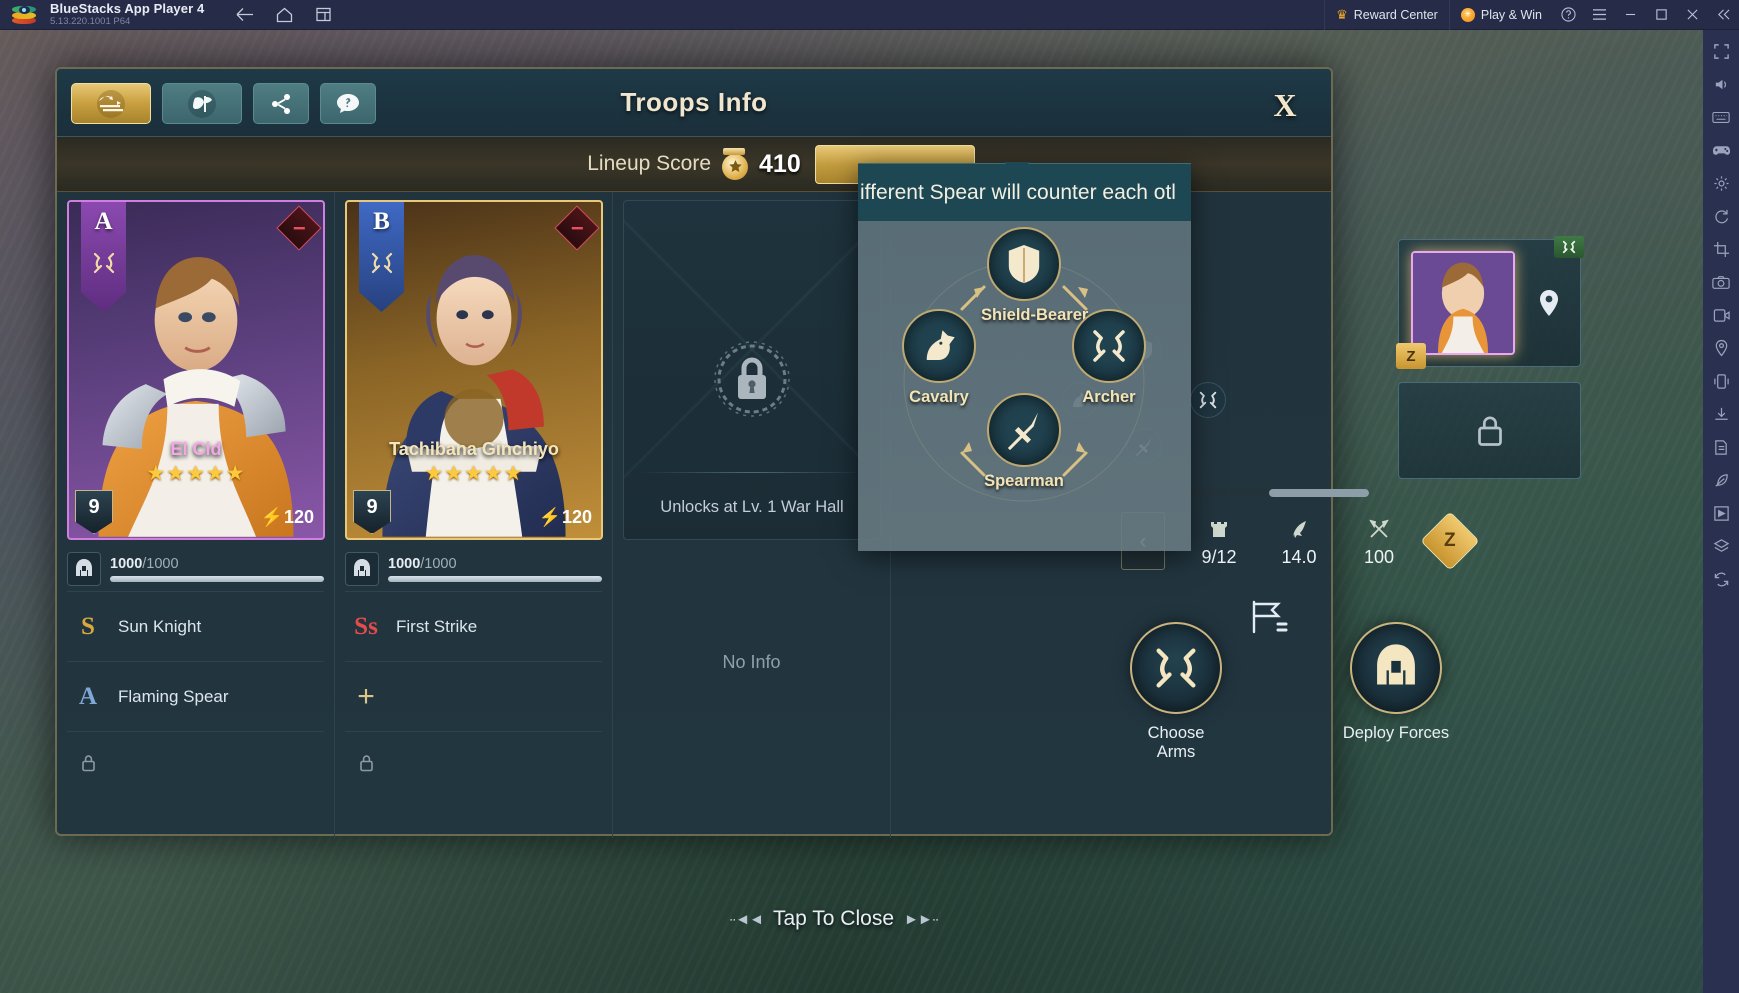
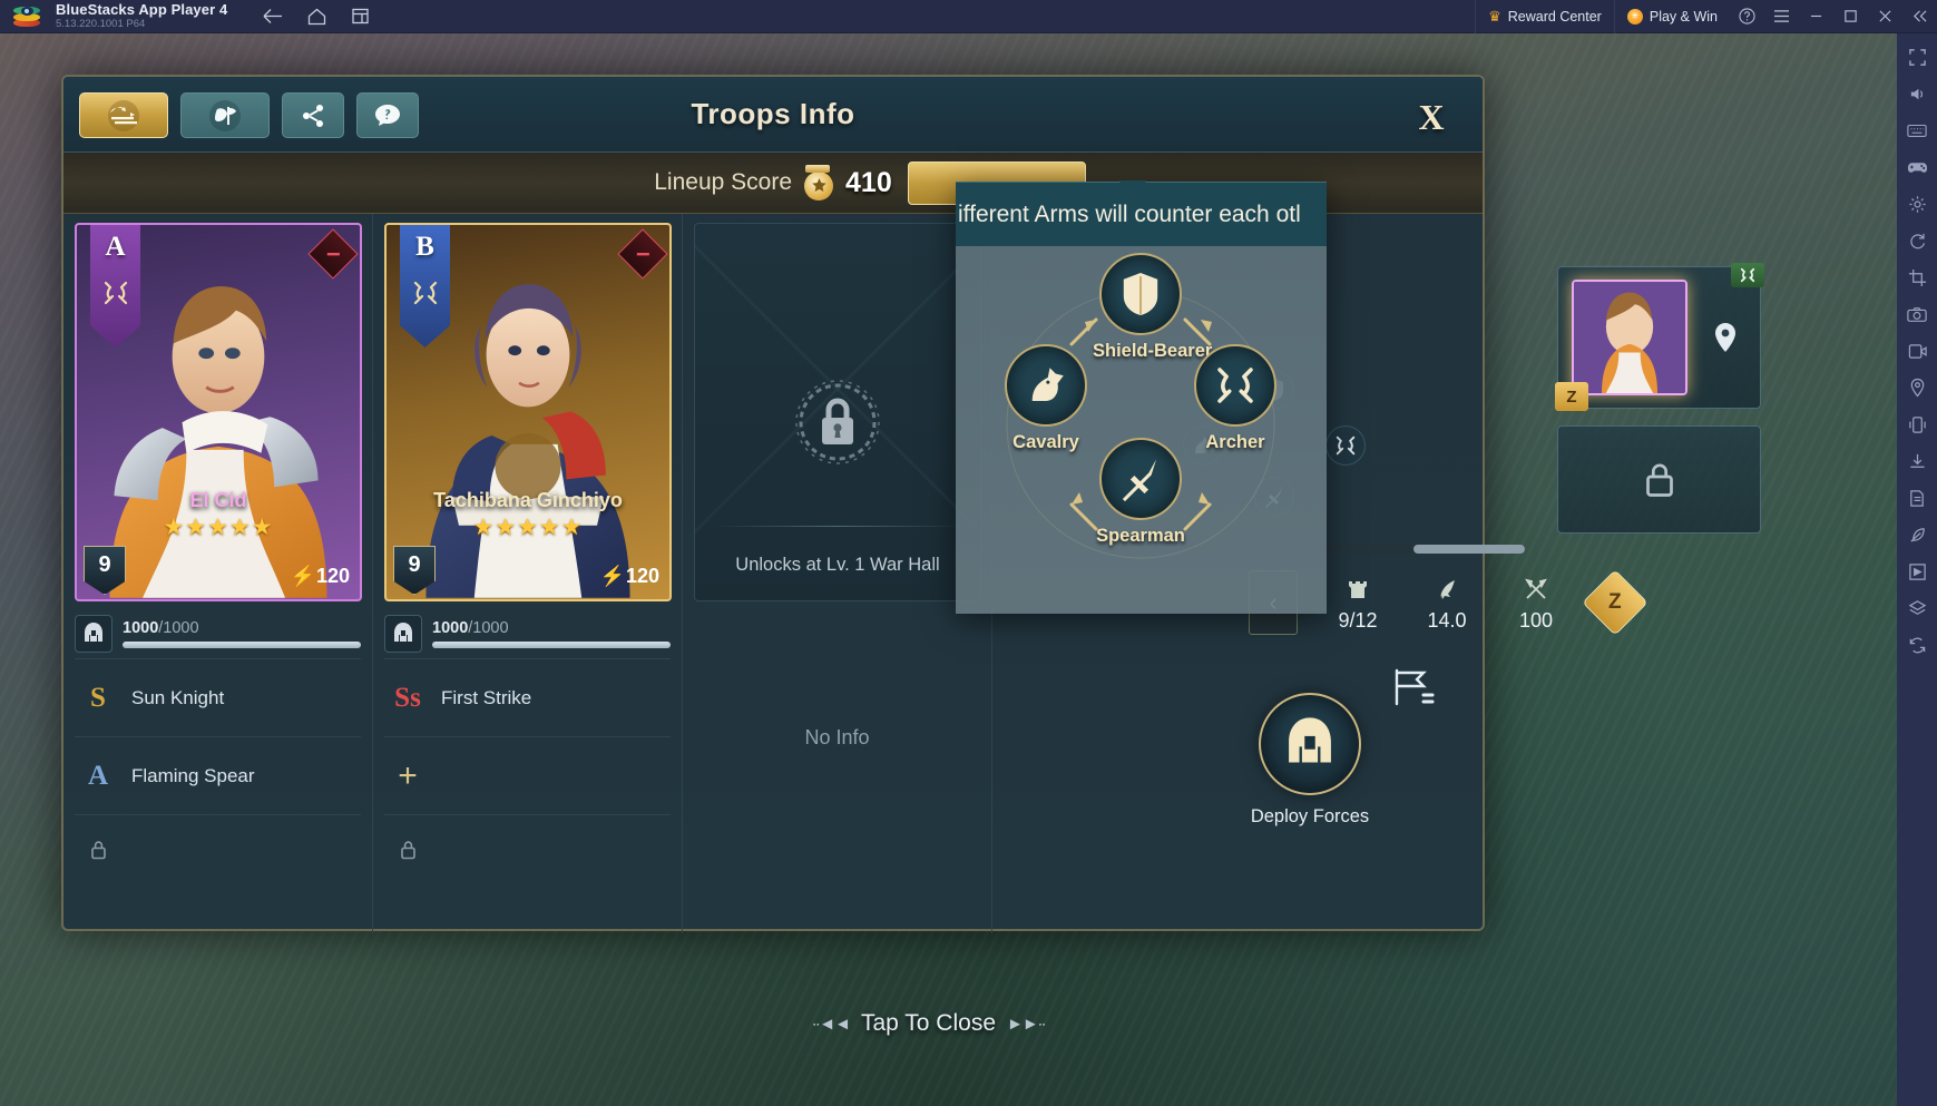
  BlueStacks App Player 4
  5.13.220.1001 P64
  ♛
  Reward Center
  ✳
  Play & Win
  Troops Info
  X
  Lineup Score
  410
  A
  El Cid
  ★★★★★
  9
  ⚡120
  1000/1000
  S
  Sun Knight
  A
  Flaming Spear
  B
  Tachibana Ginchiyo
  ★★★★★
  9
  ⚡120
  1000/1000
  Ss
  First Strike
  +
  Unlocks at Lv. 1 War Hall
  No Info
  9/12
  14.0
  100
- Choose
- Arms
  Deploy Forces
- ifferent Spear will counter each otl
+ ifferent Arms will counter each otl
  Shield-Bea
  Cavalry
  Archer
  Spearman
  Z
  ∙∙◄◄
  Tap To Close
  ►►∙∙
